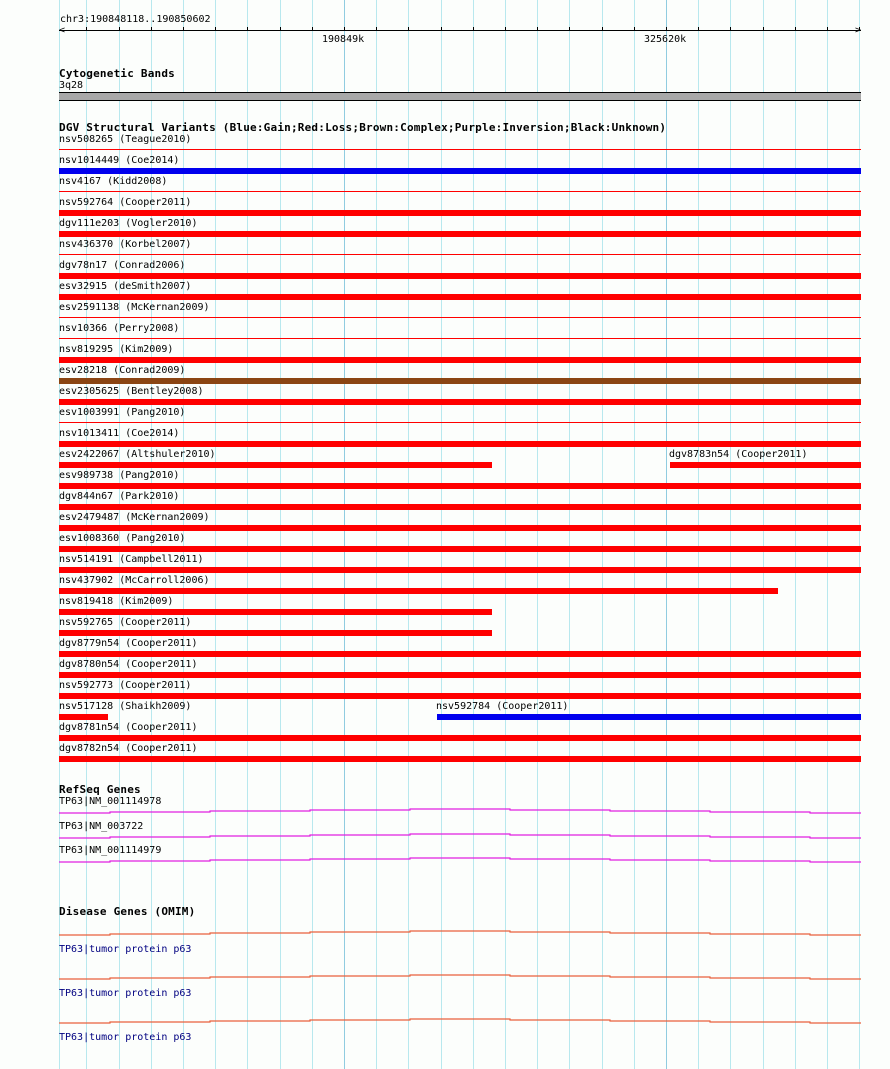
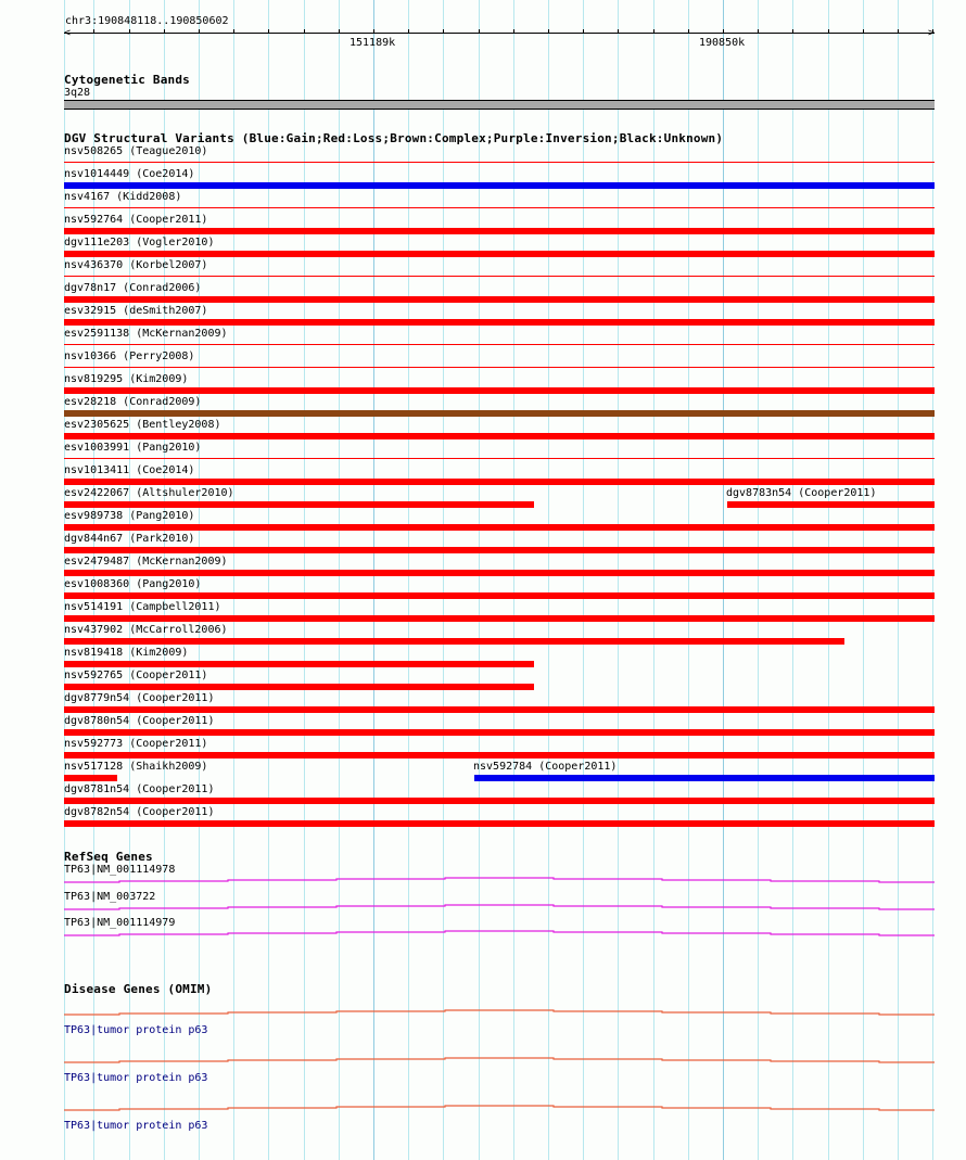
  chr3:190848118..190850602
  <
- 190849k
+ 151189k
- 325620k
+ 190850k
  Cytogenetic Bands
  3q28
  DGV Structural Variants (Blue:Gain;Red:Loss;Brown:Complex;Purple:Inversion;Black:Unknown)
  nsv508265 (Teague2010)
  nsv1014449 (Coe2014)
  nsv4167 (Kidd2008)
  nsv592764 (Cooper2011)
  dgv111e203 (Vogler2010)
  nsv436370 (Korbel2007)
  dgv78n17 (Conrad2006)
  esv32915 (deSmith2007)
  esv2591138 (McKernan2009)
  nsv10366 (Perry2008)
  nsv819295 (Kim2009)
  esv28218 (Conrad2009)
  esv2305625 (Bentley2008)
  esv1003991 (Pang2010)
  nsv1013411 (Coe2014)
  esv2422067 (Altshuler2010)
  dgv8783n54 (Cooper2011)
  esv989738 (Pang2010)
  dgv844n67 (Park2010)
  esv2479487 (McKernan2009)
  esv1008360 (Pang2010)
  nsv514191 (Campbell2011)
  nsv437902 (McCarroll2006)
  nsv819418 (Kim2009)
  nsv592765 (Cooper2011)
  dgv8779n54 (Cooper2011)
  dgv8780n54 (Cooper2011)
  nsv592773 (Cooper2011)
  nsv517128 (Shaikh2009)
  nsv592784 (Cooper2011)
  dgv8781n54 (Cooper2011)
  dgv8782n54 (Cooper2011)
  RefSeq Genes
  TP63|NM_001114978
  TP63|NM_003722
  TP63|NM_001114979
  Disease Genes (OMIM)
  TP63|tumor protein p63
  TP63|tumor protein p63
  TP63|tumor protein p63
